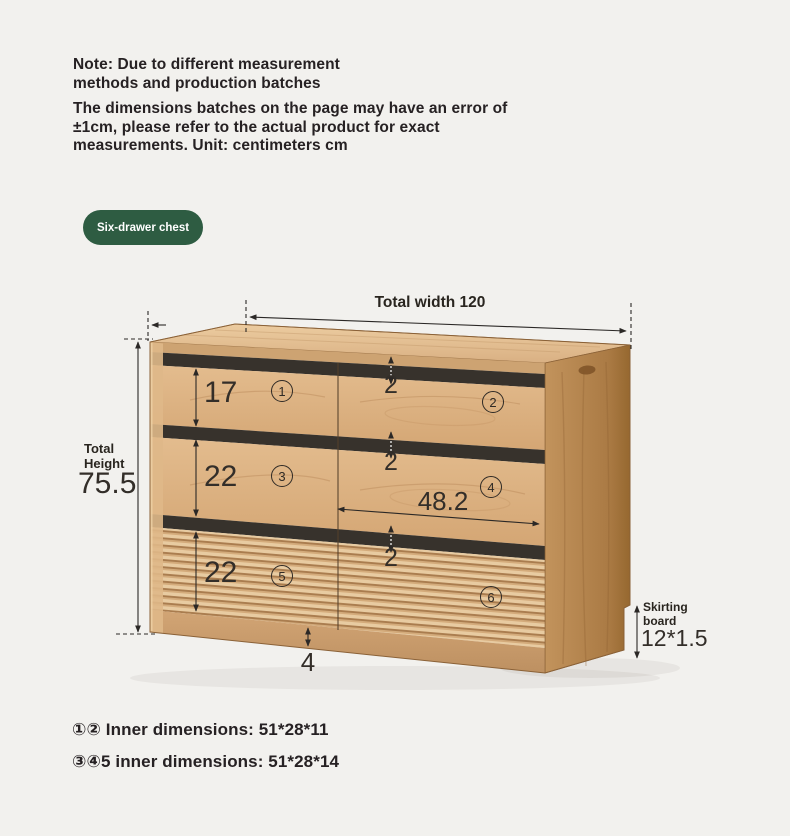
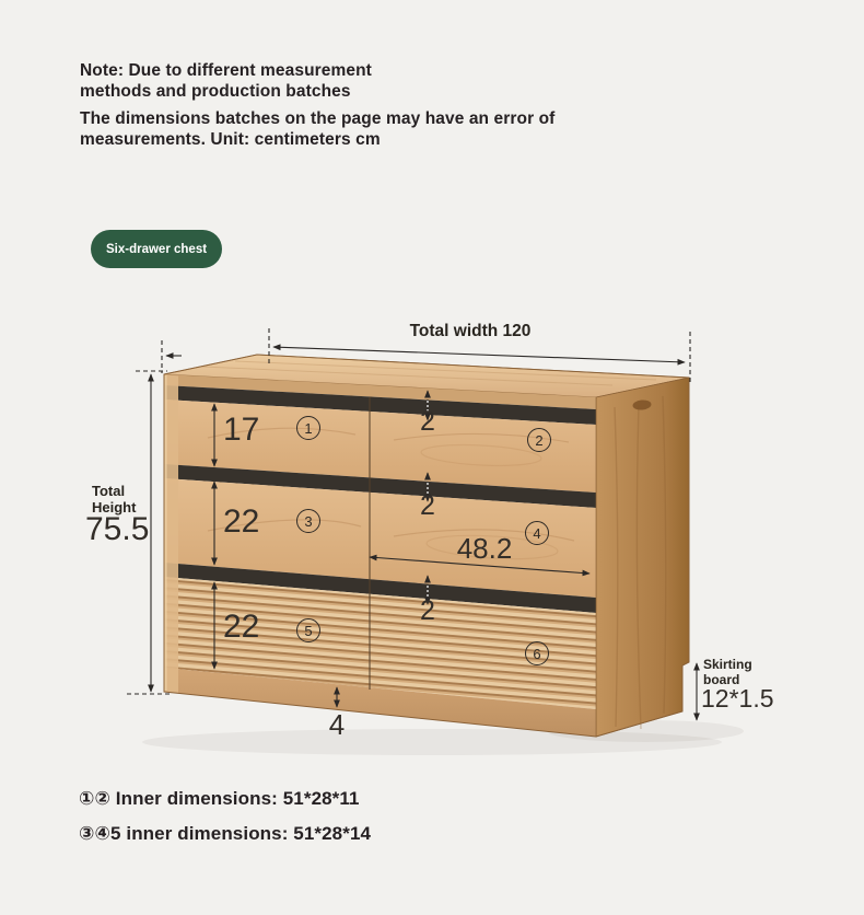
  Note: Due to different measurement
  methods and production batches
  The dimensions batches on the page may have an error of
- ±1cm, please refer to the actual product for exact
  measurements. Unit: centimeters cm
  Six-drawer chest
  Total width 120
  Total Height
  75.5
  17
  22
  22
  2
  2
  2
  48.2
  4
  Skirting board
  12*1.5
  1
  2
  3
  4
  5
  6
  ①② Inner dimensions: 51*28*11
  ③④5 inner dimensions: 51*28*14
